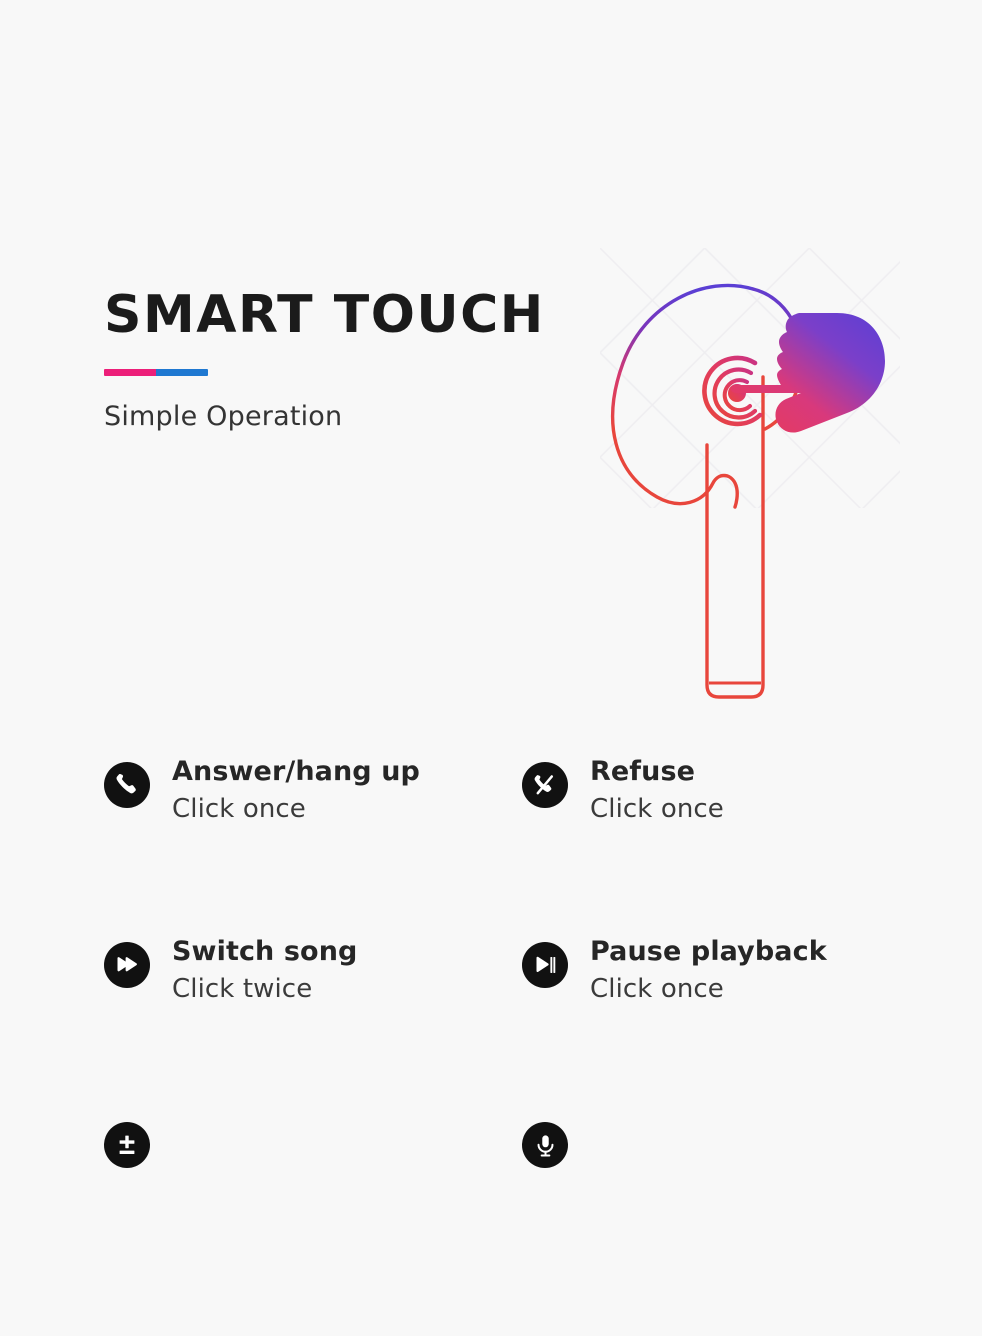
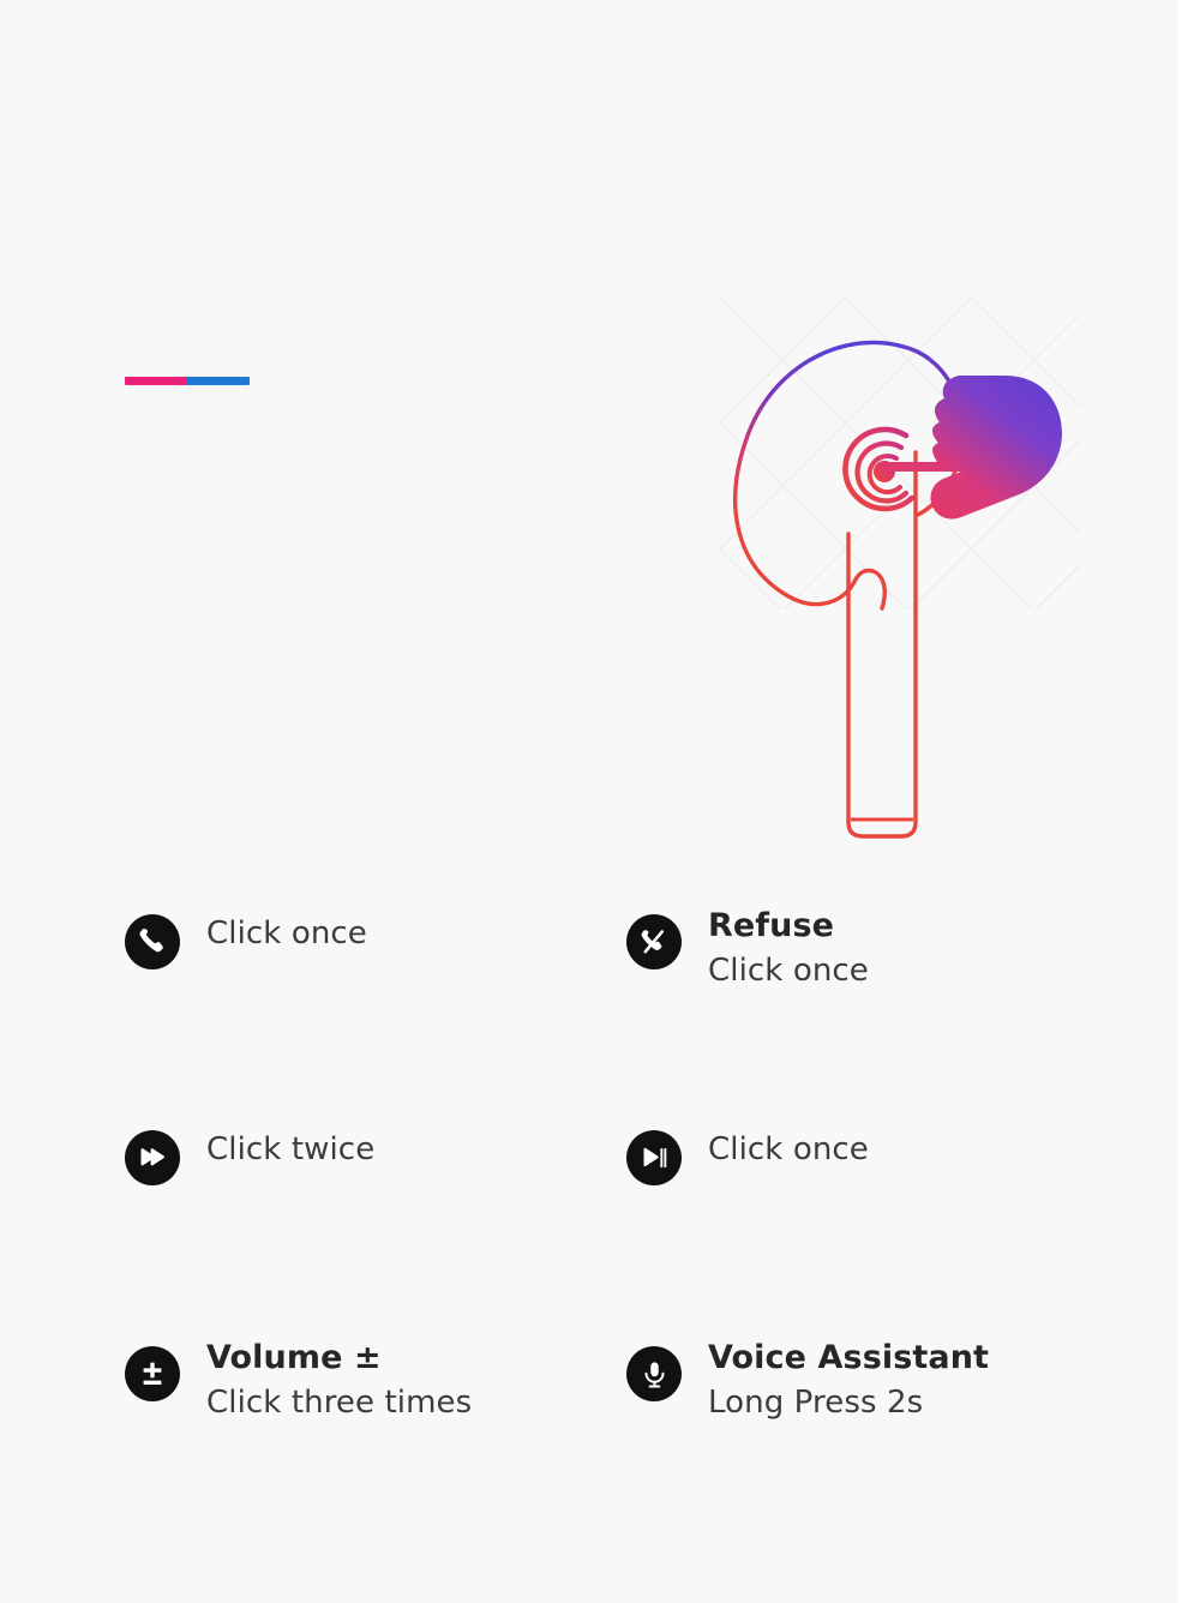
- SMART TOUCH
- Simple Operation
- Answer/hang up
  Click once
  Refuse
  Click once
- Switch song
  Click twice
- Pause playback
  Click once
+ Volume ±
+ Click three times
+ Voice Assistant
+ Long Press 2s
